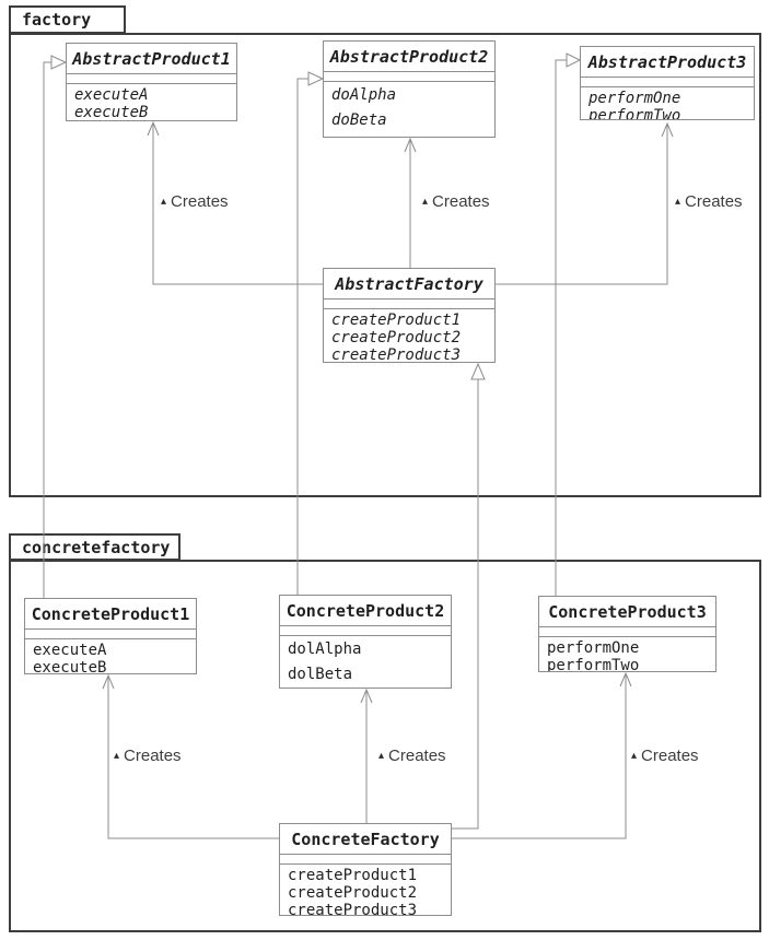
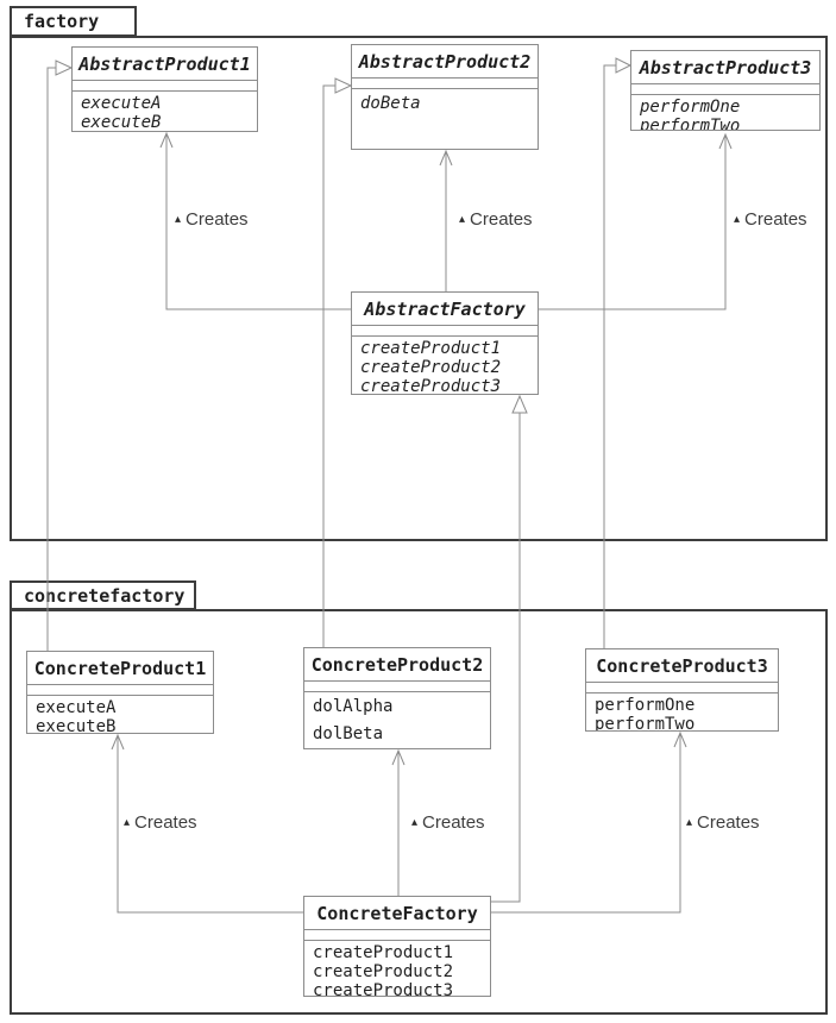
  factory
  concretefactory
  AbstractProduct1
  executeA
  executeB
  AbstractProduct2
- doAlpha
  doBeta
  AbstractProduct3
  performOne
  performTwo
  AbstractFactory
  createProduct1
  createProduct2
  createProduct3
  ConcreteProduct1
  executeA
  executeB
  ConcreteProduct2
  dolAlpha
  dolBeta
  ConcreteProduct3
  performOne
  performTwo
  ConcreteFactory
  createProduct1
  createProduct2
  createProduct3
  ▴
  Creates
  ▴
  Creates
  ▴
  Creates
  ▴
  Creates
  ▴
  Creates
  ▴
  Creates
